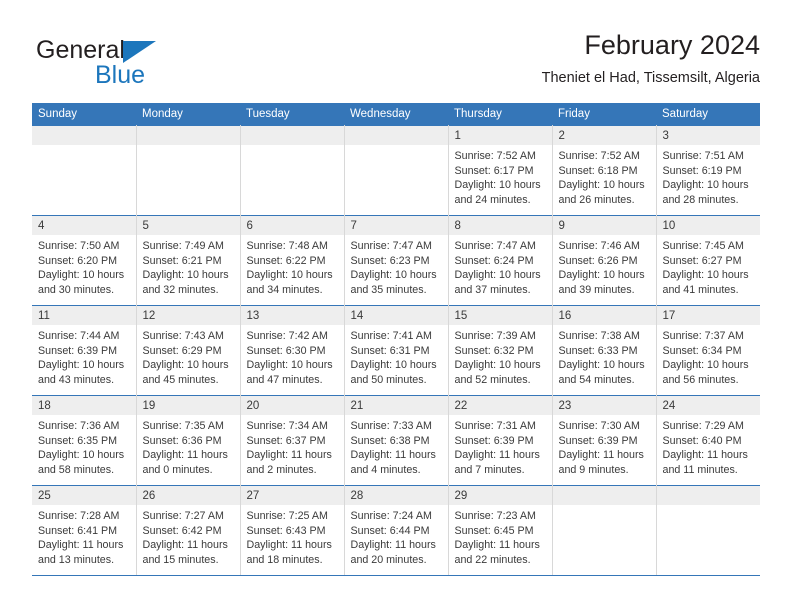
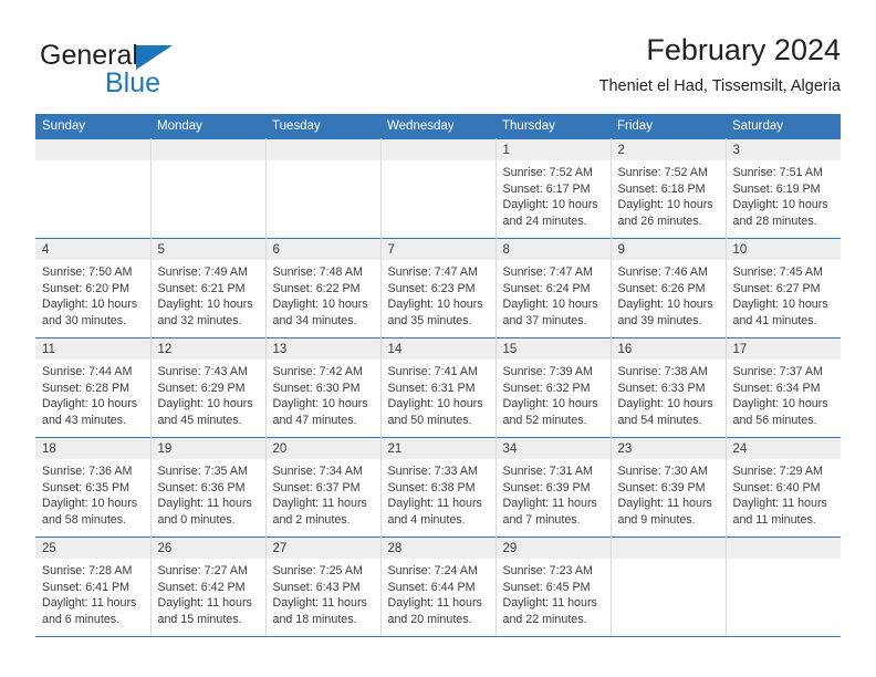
  General
  Blue
  February 2024
  Theniet el Had, Tissemsilt, Algeria
  Sunday	Monday	Tuesday	Wednesday	Thursday	Friday	Saturday
  				1Sunrise: 7:52 AMSunset: 6:17 PMDaylight: 10 hoursand 24 minutes.	2Sunrise: 7:52 AMSunset: 6:18 PMDaylight: 10 hoursand 26 minutes.	3Sunrise: 7:51 AMSunset: 6:19 PMDaylight: 10 hoursand 28 minutes.
  4Sunrise: 7:50 AMSunset: 6:20 PMDaylight: 10 hoursand 30 minutes.	5Sunrise: 7:49 AMSunset: 6:21 PMDaylight: 10 hoursand 32 minutes.	6Sunrise: 7:48 AMSunset: 6:22 PMDaylight: 10 hoursand 34 minutes.	7Sunrise: 7:47 AMSunset: 6:23 PMDaylight: 10 hoursand 35 minutes.	8Sunrise: 7:47 AMSunset: 6:24 PMDaylight: 10 hoursand 37 minutes.	9Sunrise: 7:46 AMSunset: 6:26 PMDaylight: 10 hoursand 39 minutes.	10Sunrise: 7:45 AMSunset: 6:27 PMDaylight: 10 hoursand 41 minutes.
- 11Sunrise: 7:44 AMSunset: 6:39 PMDaylight: 10 hoursand 43 minutes.	12Sunrise: 7:43 AMSunset: 6:29 PMDaylight: 10 hoursand 45 minutes.	13Sunrise: 7:42 AMSunset: 6:30 PMDaylight: 10 hoursand 47 minutes.	14Sunrise: 7:41 AMSunset: 6:31 PMDaylight: 10 hoursand 50 minutes.	15Sunrise: 7:39 AMSunset: 6:32 PMDaylight: 10 hoursand 52 minutes.	16Sunrise: 7:38 AMSunset: 6:33 PMDaylight: 10 hoursand 54 minutes.	17Sunrise: 7:37 AMSunset: 6:34 PMDaylight: 10 hoursand 56 minutes.
+ 11Sunrise: 7:44 AMSunset: 6:28 PMDaylight: 10 hoursand 43 minutes.	12Sunrise: 7:43 AMSunset: 6:29 PMDaylight: 10 hoursand 45 minutes.	13Sunrise: 7:42 AMSunset: 6:30 PMDaylight: 10 hoursand 47 minutes.	14Sunrise: 7:41 AMSunset: 6:31 PMDaylight: 10 hoursand 50 minutes.	15Sunrise: 7:39 AMSunset: 6:32 PMDaylight: 10 hoursand 52 minutes.	16Sunrise: 7:38 AMSunset: 6:33 PMDaylight: 10 hoursand 54 minutes.	17Sunrise: 7:37 AMSunset: 6:34 PMDaylight: 10 hoursand 56 minutes.
- 18Sunrise: 7:36 AMSunset: 6:35 PMDaylight: 10 hoursand 58 minutes.	19Sunrise: 7:35 AMSunset: 6:36 PMDaylight: 11 hoursand 0 minutes.	20Sunrise: 7:34 AMSunset: 6:37 PMDaylight: 11 hoursand 2 minutes.	21Sunrise: 7:33 AMSunset: 6:38 PMDaylight: 11 hoursand 4 minutes.	22Sunrise: 7:31 AMSunset: 6:39 PMDaylight: 11 hoursand 7 minutes.	23Sunrise: 7:30 AMSunset: 6:39 PMDaylight: 11 hoursand 9 minutes.	24Sunrise: 7:29 AMSunset: 6:40 PMDaylight: 11 hoursand 11 minutes.
+ 18Sunrise: 7:36 AMSunset: 6:35 PMDaylight: 10 hoursand 58 minutes.	19Sunrise: 7:35 AMSunset: 6:36 PMDaylight: 11 hoursand 0 minutes.	20Sunrise: 7:34 AMSunset: 6:37 PMDaylight: 11 hoursand 2 minutes.	21Sunrise: 7:33 AMSunset: 6:38 PMDaylight: 11 hoursand 4 minutes.	34Sunrise: 7:31 AMSunset: 6:39 PMDaylight: 11 hoursand 7 minutes.	23Sunrise: 7:30 AMSunset: 6:39 PMDaylight: 11 hoursand 9 minutes.	24Sunrise: 7:29 AMSunset: 6:40 PMDaylight: 11 hoursand 11 minutes.
- 25Sunrise: 7:28 AMSunset: 6:41 PMDaylight: 11 hoursand 13 minutes.	26Sunrise: 7:27 AMSunset: 6:42 PMDaylight: 11 hoursand 15 minutes.	27Sunrise: 7:25 AMSunset: 6:43 PMDaylight: 11 hoursand 18 minutes.	28Sunrise: 7:24 AMSunset: 6:44 PMDaylight: 11 hoursand 20 minutes.	29Sunrise: 7:23 AMSunset: 6:45 PMDaylight: 11 hoursand 22 minutes.
+ 25Sunrise: 7:28 AMSunset: 6:41 PMDaylight: 11 hoursand 6 minutes.	26Sunrise: 7:27 AMSunset: 6:42 PMDaylight: 11 hoursand 15 minutes.	27Sunrise: 7:25 AMSunset: 6:43 PMDaylight: 11 hoursand 18 minutes.	28Sunrise: 7:24 AMSunset: 6:44 PMDaylight: 11 hoursand 20 minutes.	29Sunrise: 7:23 AMSunset: 6:45 PMDaylight: 11 hoursand 22 minutes.
